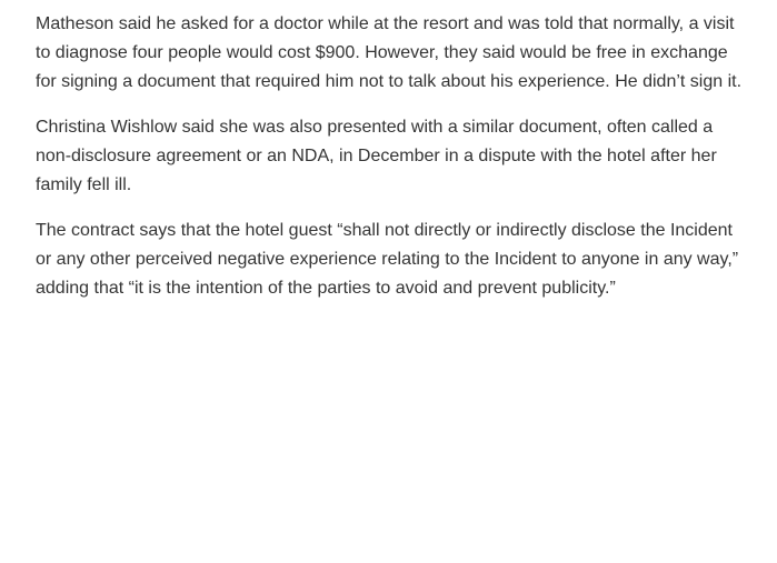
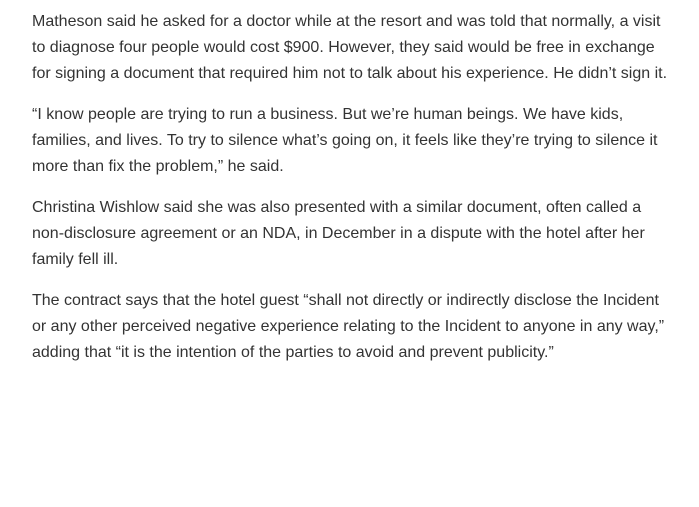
  Matheson said he asked for a doctor while at the resort and was told that normally, a visit to diagnose four people would cost $900. However, they said would be free in exchange for signing a document that required him not to talk about his experience. He didn’t sign it.
+ “I know people are trying to run a business. But we’re human beings. We have kids, families, and lives. To try to silence what’s going on, it feels like they’re trying to silence it more than fix the problem,” he said.
  Christina Wishlow said she was also presented with a similar document, often called a non-disclosure agreement or an NDA, in December in a dispute with the hotel after her family fell ill.
  The contract says that the hotel guest “shall not directly or indirectly disclose the Incident or any other perceived negative experience relating to the Incident to anyone in any way,” adding that “it is the intention of the parties to avoid and prevent publicity.”
